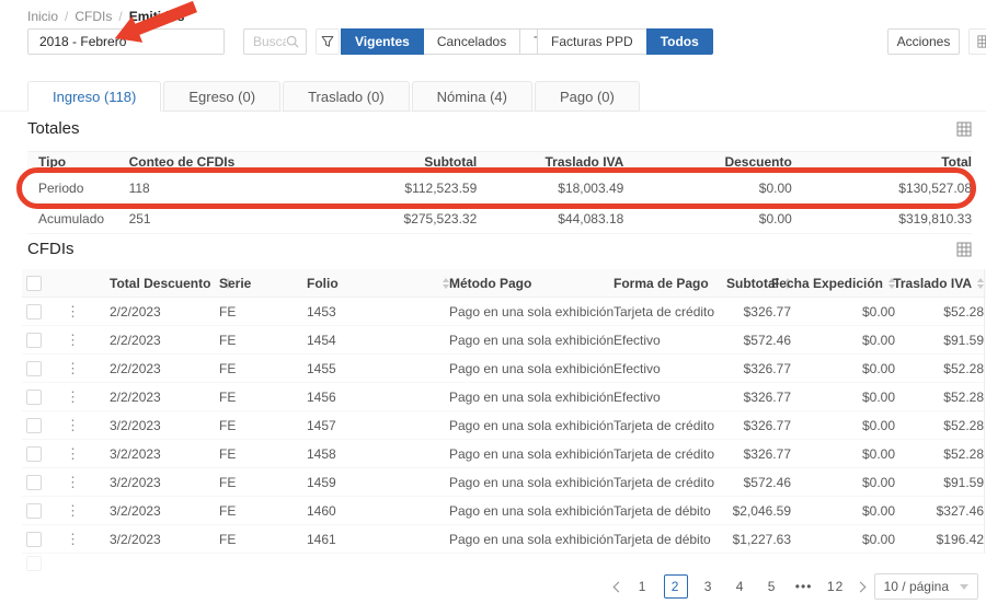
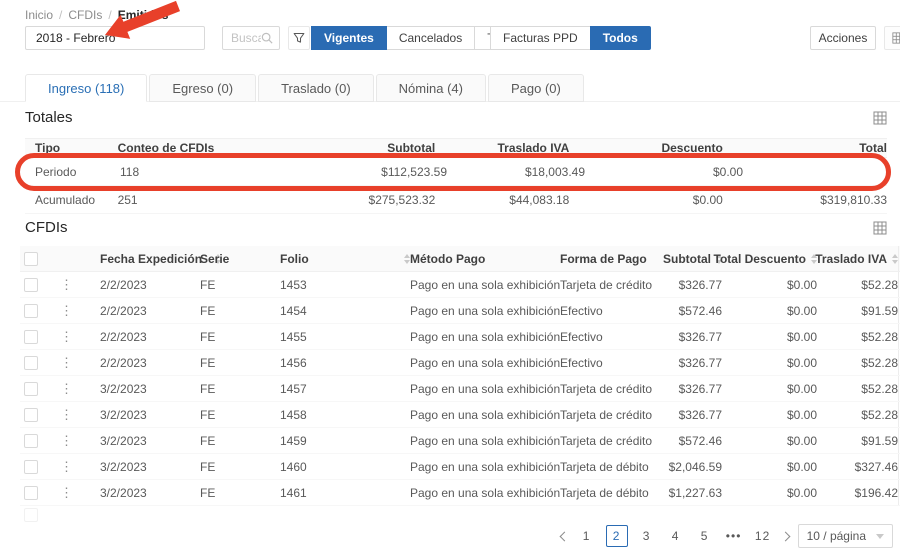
  Inicio
  /
  CFDIs
  /
  2018 - Febrero
  Vigentes
  Cancelados
  Facturas PPD
  Todos
  Acciones
  Ingreso (118)
  Egreso (0)
  Traslado (0)
  Nómina (4)
  Pago (0)
  Totales
  Tipo
  Conteo de CFDIs
  Subtotal
  Traslado IVA
  Descuento
  Total
  Periodo
  118
  $112,523.59
  $18,003.49
  $0.00
- $130,527.08
  Acumulado
  251
  $275,523.32
  $44,083.18
  $0.00
  $319,810.33
  CFDIs
- Total Descuento
+ Fecha Expedición
  Serie
  Folio
  Método Pago
  Forma de Pago
  Subtotal
- Fecha Expedición
+ Total Descuento
  Traslado IVA
  ⋮
  2/2/2023
  FE
  1453
  Pago en una sola exhibición
  Tarjeta de crédito
  $326.77
  $0.00
  $52.28
  ⋮
  2/2/2023
  FE
  1454
  Pago en una sola exhibición
  Efectivo
  $572.46
  $0.00
  $91.59
  ⋮
  2/2/2023
  FE
  1455
  Pago en una sola exhibición
  Efectivo
  $326.77
  $0.00
  $52.28
  ⋮
  2/2/2023
  FE
  1456
  Pago en una sola exhibición
  Efectivo
  $326.77
  $0.00
  $52.28
  ⋮
  3/2/2023
  FE
  1457
  Pago en una sola exhibición
  Tarjeta de crédito
  $326.77
  $0.00
  $52.28
  ⋮
  3/2/2023
  FE
  1458
  Pago en una sola exhibición
  Tarjeta de crédito
  $326.77
  $0.00
  $52.28
  ⋮
  3/2/2023
  FE
  1459
  Pago en una sola exhibición
  Tarjeta de crédito
  $572.46
  $0.00
  $91.59
  ⋮
  3/2/2023
  FE
  1460
  Pago en una sola exhibición
  Tarjeta de débito
  $2,046.59
  $0.00
  $327.46
  ⋮
  3/2/2023
  FE
  1461
  Pago en una sola exhibición
  Tarjeta de débito
  $1,227.63
  $0.00
  $196.42
  1
  2
  3
  4
  5
  •••
  12
  10 / página
